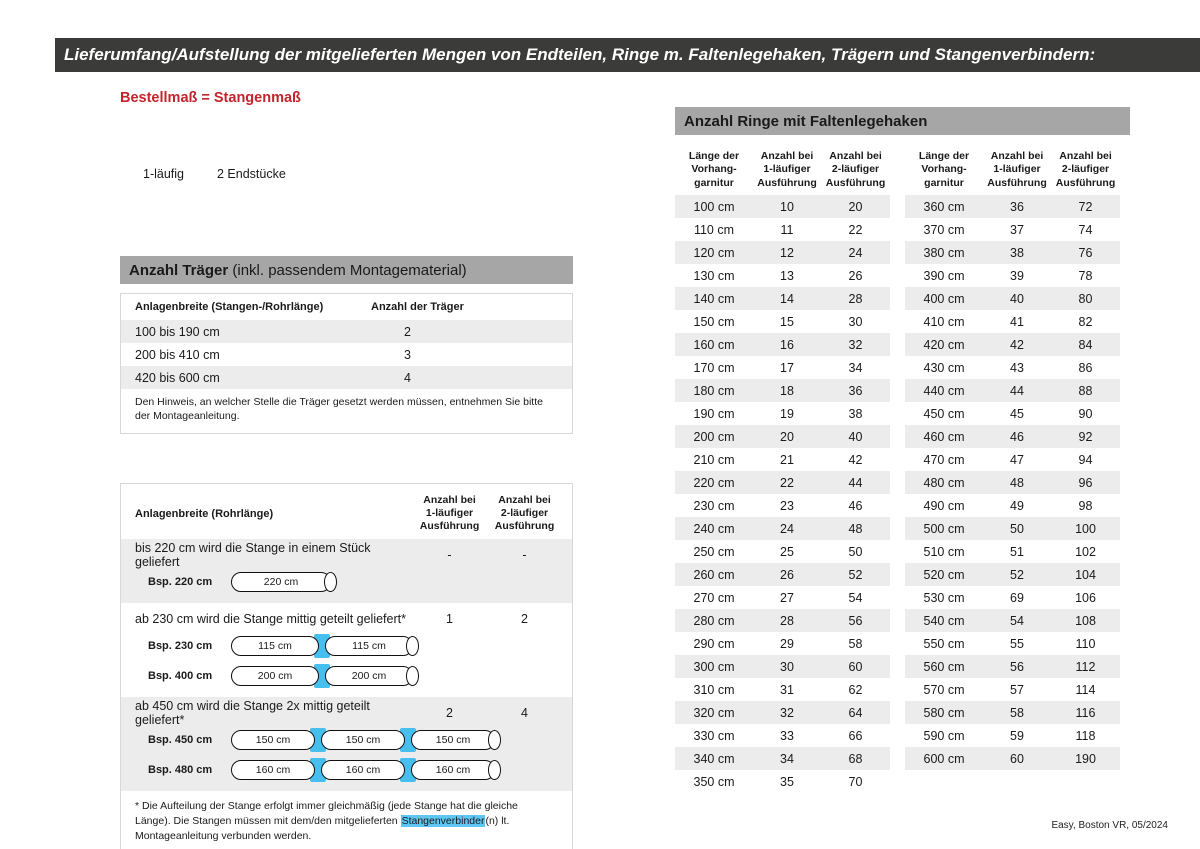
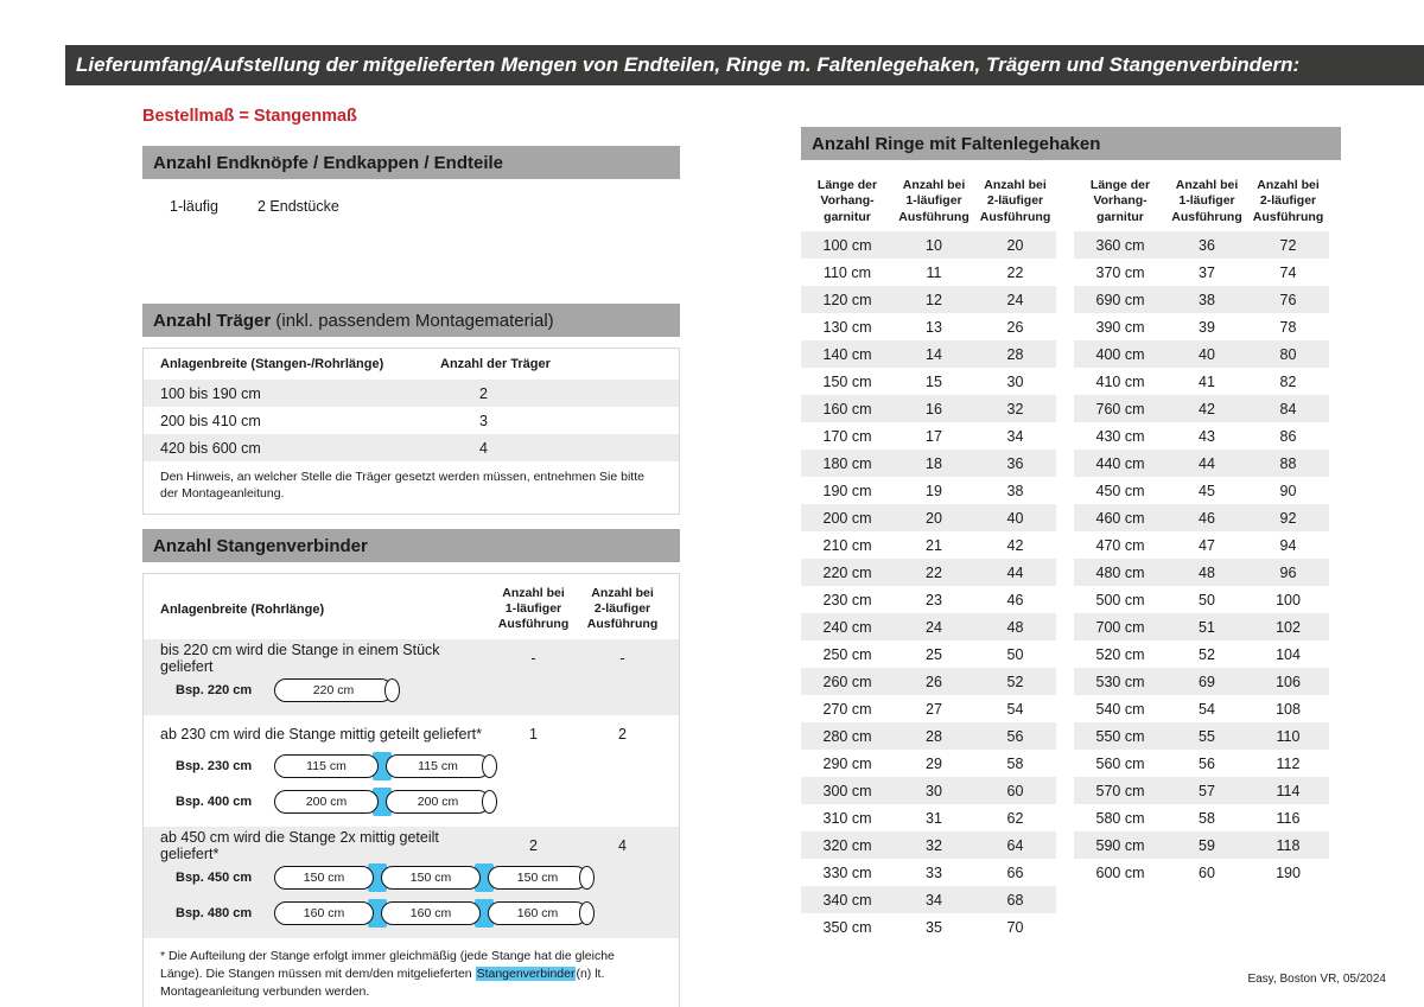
  Lieferumfang/Aufstellung der mitgelieferten Mengen von Endteilen, Ringe m. Faltenlegehaken, Trägern und Stangenverbindern:
  Bestellmaß = Stangenmaß
+ Anzahl Endknöpfe / Endkappen / Endteile
  1-läufig
  2 Endstücke
  Anzahl Träger
  (inkl. passendem Montagematerial)
  Anlagenbreite (Stangen-/Rohrlänge)
  Anzahl der Träger
  100 bis 190 cm
  2
  200 bis 410 cm
  3
  420 bis 600 cm
  4
  Den Hinweis, an welcher Stelle die Träger gesetzt werden müssen, entnehmen Sie bitte der Montageanleitung.
+ Anzahl Stangenverbinder
  Anlagenbreite (Rohrlänge)
  Anzahl bei
  1-läufiger
  Ausführung
  Anzahl bei
  2-läufiger
  Ausführung
  bis 220 cm wird die Stange in einem Stück geliefert
  -
  -
  Bsp. 220 cm
  220 cm
  ab 230 cm wird die Stange mittig geteilt geliefert*
  1
  2
  Bsp. 230 cm
  115 cm
  115 cm
  Bsp. 400 cm
  200 cm
  200 cm
  ab 450 cm wird die Stange 2x mittig geteilt geliefert*
  2
  4
  Bsp. 450 cm
  150 cm
  150 cm
  150 cm
  Bsp. 480 cm
  160 cm
  160 cm
  160 cm
  * Die Aufteilung der Stange erfolgt immer gleichmäßig (jede Stange hat die gleiche Länge). Die Stangen müssen mit dem/den mitgelieferten Stangenverbinder(n) lt. Montageanleitung verbunden werden.
  Anzahl Ringe mit Faltenlegehaken
  Länge der
  Vorhang-
  garnitur
  Anzahl bei
  1-läufiger
  Ausführung
  Anzahl bei
  2-läufiger
  Ausführung
  100 cm
  10
  20
  110 cm
  11
  22
  120 cm
  12
  24
  130 cm
  13
  26
  140 cm
  14
  28
  150 cm
  15
  30
  160 cm
  16
  32
  170 cm
  17
  34
  180 cm
  18
  36
  190 cm
  19
  38
  200 cm
  20
  40
  210 cm
  21
  42
  220 cm
  22
  44
  230 cm
  23
  46
  240 cm
  24
  48
  250 cm
  25
  50
  260 cm
  26
  52
  270 cm
  27
  54
  280 cm
  28
  56
  290 cm
  29
  58
  300 cm
  30
  60
  310 cm
  31
  62
  320 cm
  32
  64
  330 cm
  33
  66
  340 cm
  34
  68
  350 cm
  35
  70
  Länge der
  Vorhang-
  garnitur
  Anzahl bei
  1-läufiger
  Ausführung
  Anzahl bei
  2-läufiger
  Ausführung
  360 cm
  36
  72
  370 cm
  37
  74
- 380 cm
+ 690 cm
  38
  76
  390 cm
  39
  78
  400 cm
  40
  80
  410 cm
  41
  82
- 420 cm
+ 760 cm
  42
  84
  430 cm
  43
  86
  440 cm
  44
  88
  450 cm
  45
  90
  460 cm
  46
  92
  470 cm
  47
  94
  480 cm
  48
  96
- 490 cm
- 49
- 98
  500 cm
  50
  100
- 510 cm
+ 700 cm
  51
  102
  520 cm
  52
  104
  530 cm
  69
  106
  540 cm
  54
  108
  550 cm
  55
  110
  560 cm
  56
  112
  570 cm
  57
  114
  580 cm
  58
  116
  590 cm
  59
  118
  600 cm
  60
  190
  Easy, Boston VR, 05/2024
